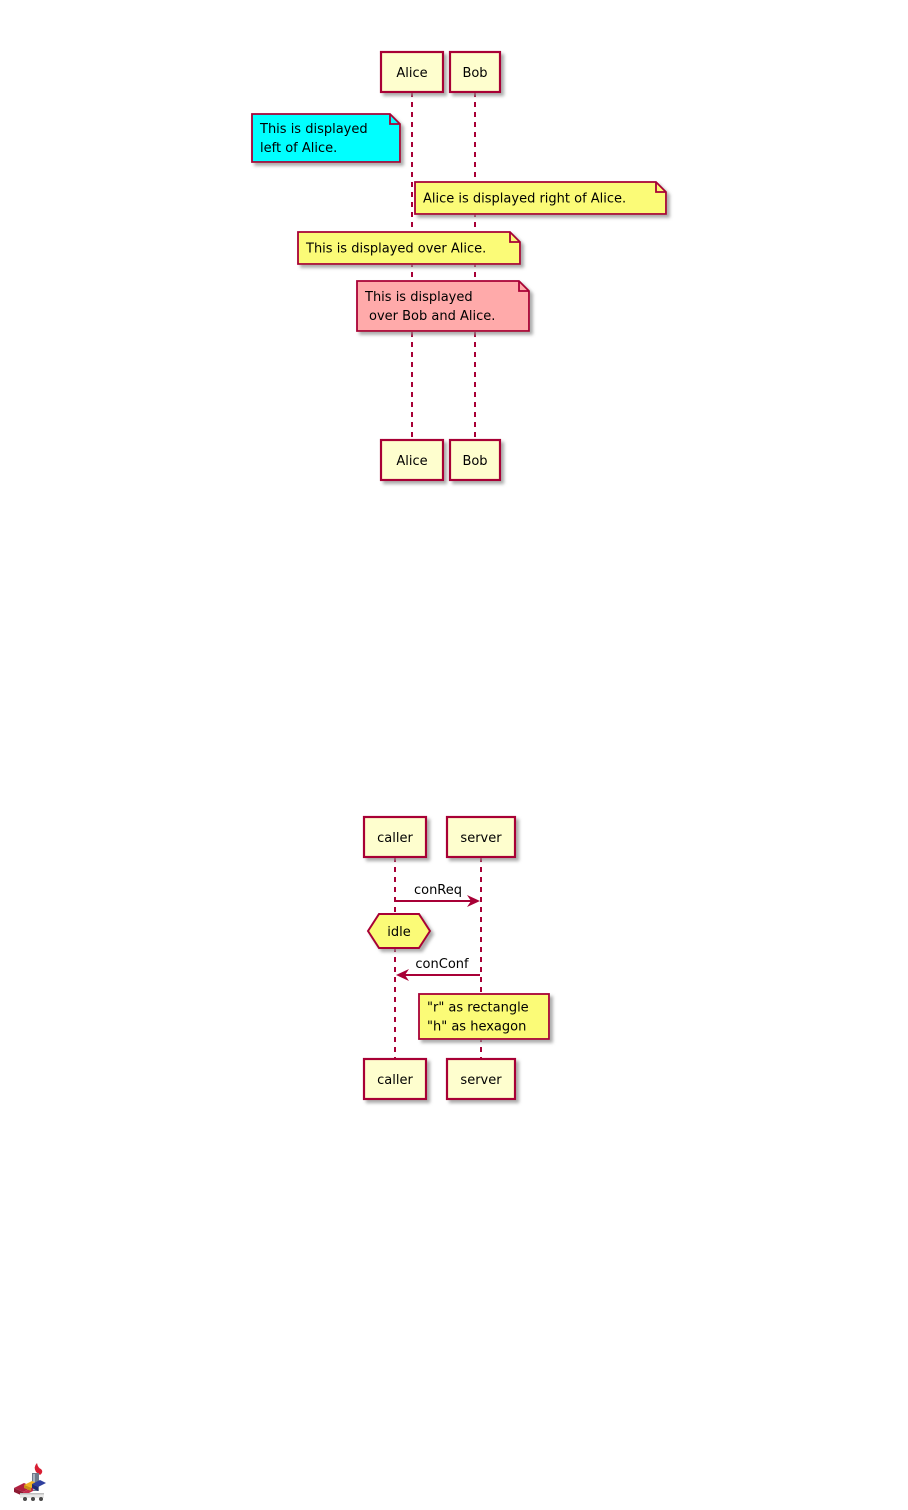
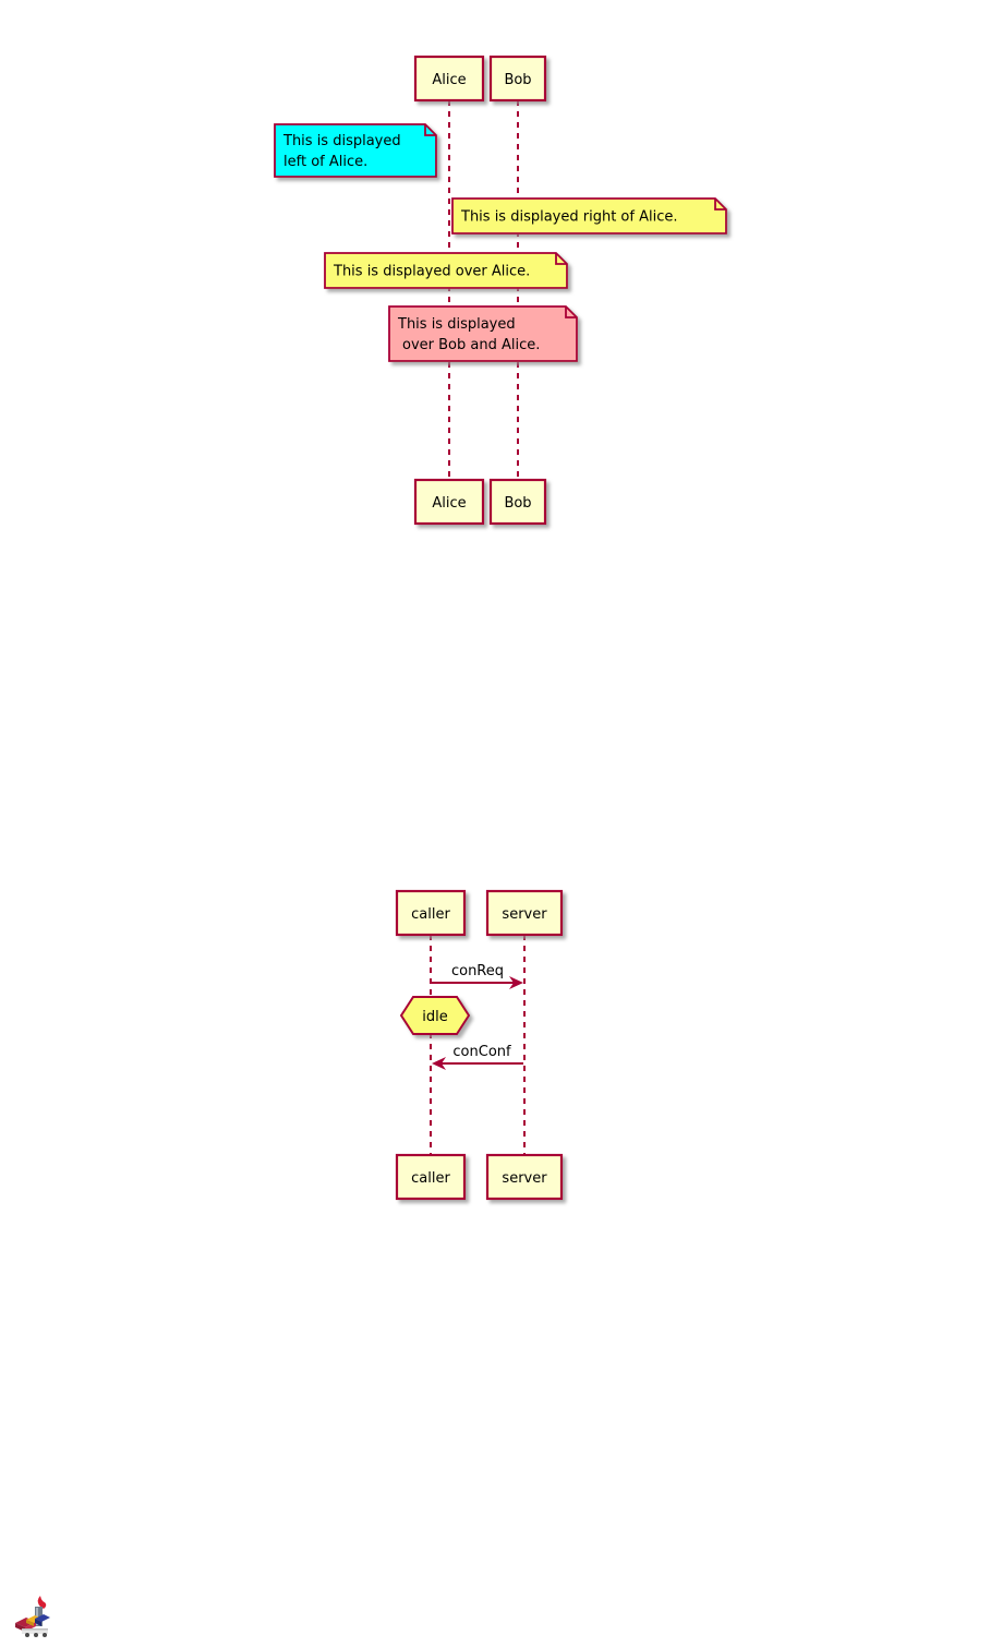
  This is displayed
  left of Alice.
- Alice is displayed right of Alice.
+ This is displayed right of Alice.
  This is displayed over Alice.
  This is displayed
  over Bob and Alice.
  Alice
  Bob
  Alice
  Bob
  conReq
  conConf
  idle
- "r" as rectangle
- "h" as hexagon
  caller
  server
  caller
  server
